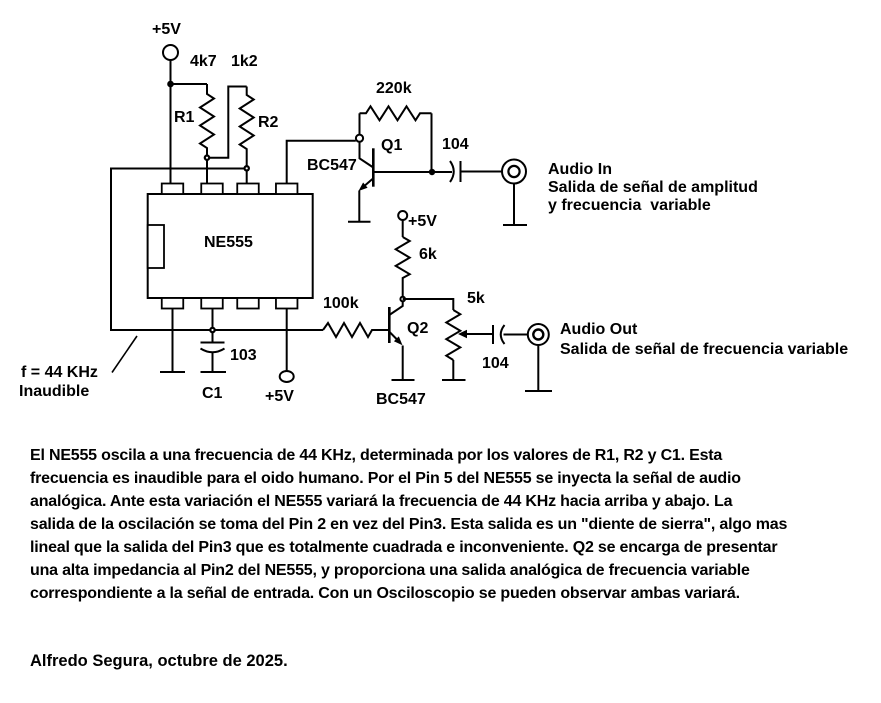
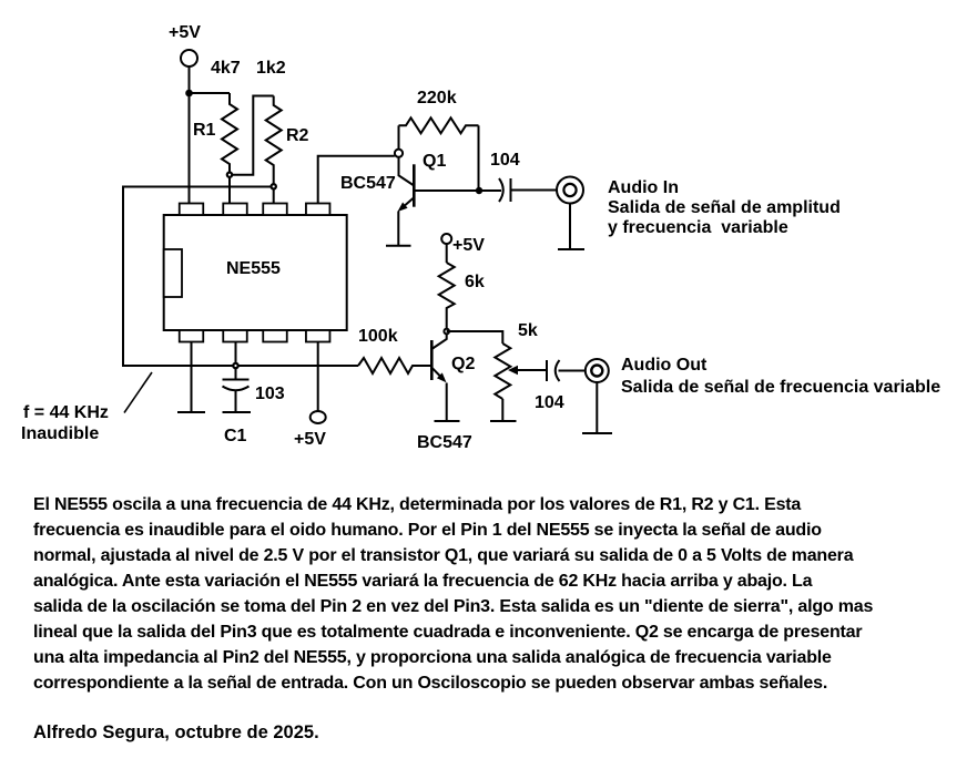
  +5V
  4k7
  1k2
  R1
  R2
  220k
  Q1
  BC547
  104
  Audio In
  Salida de señal de amplitud
  y frecuencia variable
  NE555
  +5V
  6k
  100k
  5k
  Q2
  BC547
  104
  Audio Out
  Salida de señal de frecuencia variable
  f = 44 KHz
  Inaudible
  103
  C1
  +5V
  El NE555 oscila a una frecuencia de 44 KHz, determinada por los valores de R1, R2 y C1. Esta
- frecuencia es inaudible para el oido humano. Por el Pin 5 del NE555 se inyecta la señal de audio
+ frecuencia es inaudible para el oido humano. Por el Pin 1 del NE555 se inyecta la señal de audio
+ normal, ajustada al nivel de 2.5 V por el transistor Q1, que variará su salida de 0 a 5 Volts de manera
- analógica. Ante esta variación el NE555 variará la frecuencia de 44 KHz hacia arriba y abajo. La
+ analógica. Ante esta variación el NE555 variará la frecuencia de 62 KHz hacia arriba y abajo. La
  salida de la oscilación se toma del Pin 2 en vez del Pin3. Esta salida es un "diente de sierra", algo mas
  lineal que la salida del Pin3 que es totalmente cuadrada e inconveniente. Q2 se encarga de presentar
  una alta impedancia al Pin2 del NE555, y proporciona una salida analógica de frecuencia variable
- correspondiente a la señal de entrada. Con un Osciloscopio se pueden observar ambas variará.
+ correspondiente a la señal de entrada. Con un Osciloscopio se pueden observar ambas señales.
  Alfredo Segura, octubre de 2025.
